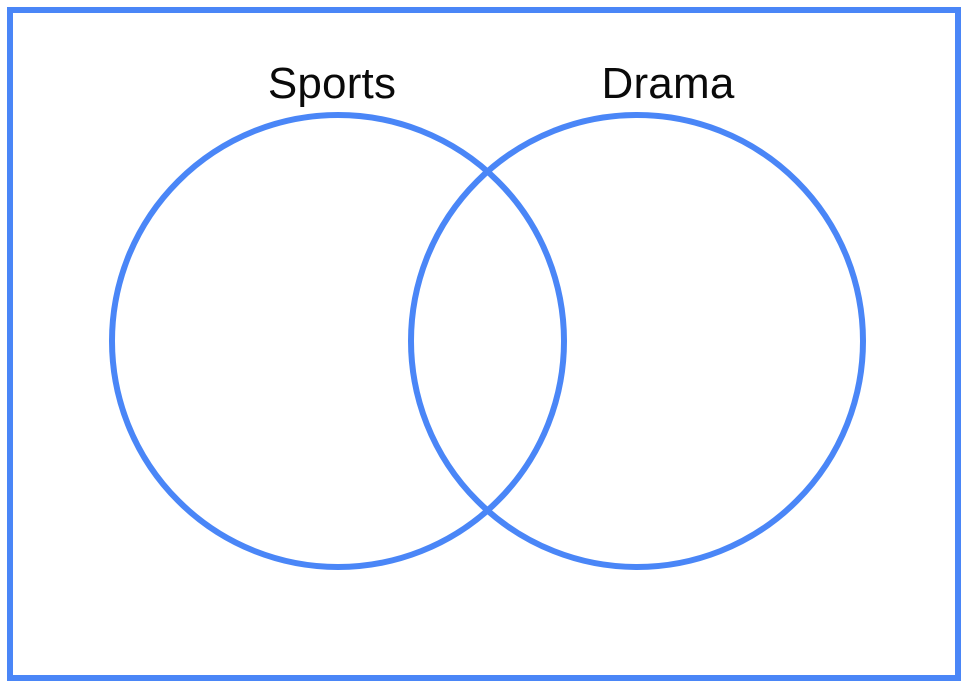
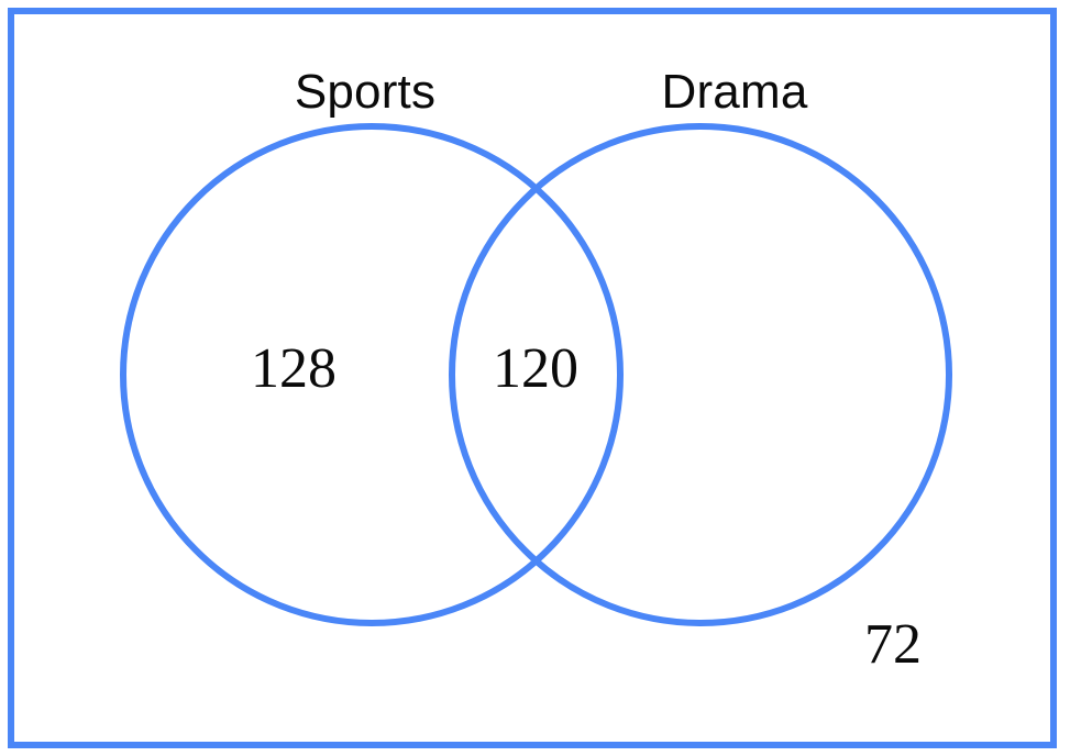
  Sports
  Drama
+ 128
+ 120
+ 72
